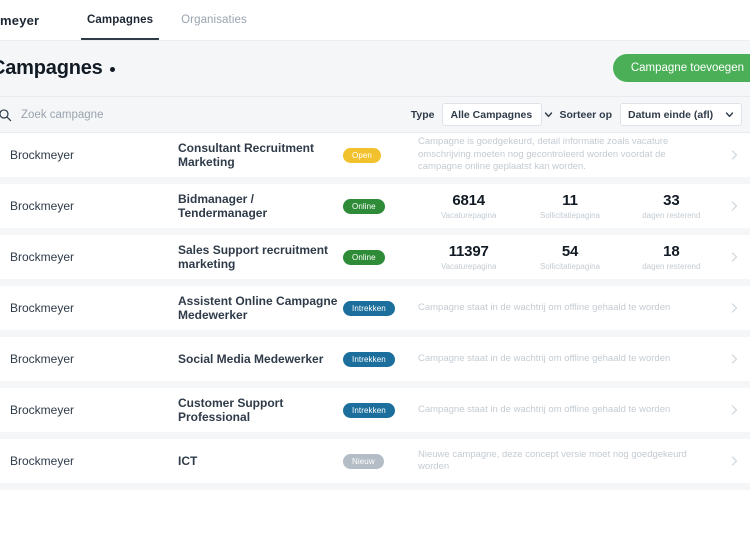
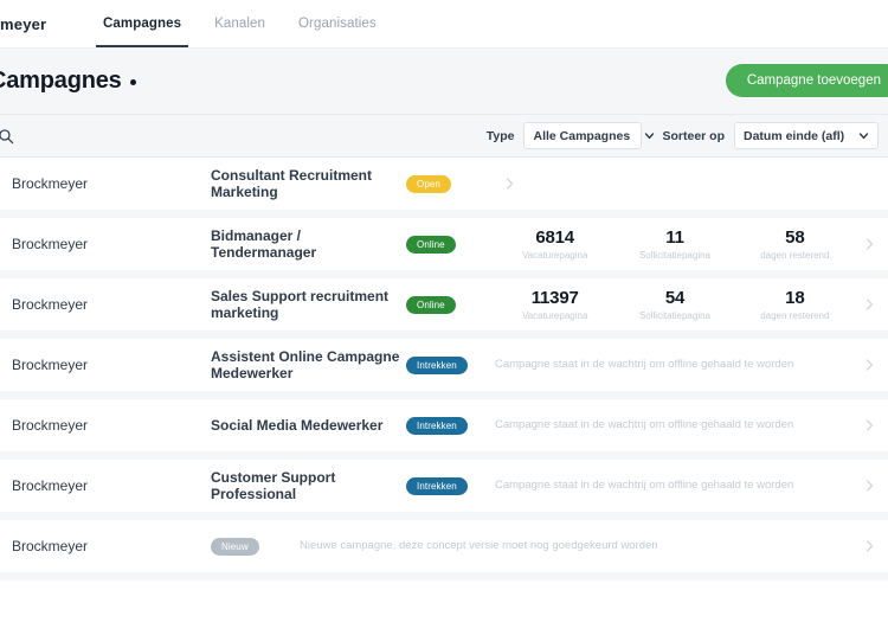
  meyer
  Campagnes
+ Kanalen
  Organisaties
  ampagnes
  Campagne toevoegen
- Zoek campagne
  Type
  Alle Campagnes
  Sorteer op
  Datum einde (afl)
  Brockmeyer
  Consultant Recruitment Marketing
  Open
- Campagne is goedgekeurd, detail informatie zoals vacature omschrijving moeten nog gecontroleerd worden voordat de campagne online geplaatst kan worden.
  Brockmeyer
  Bidmanager / Tendermanager
  Online
  6814
  Vacaturepagina
  11
  Sollicitatiepagina
- 33
+ 58
  dagen resterend
  Brockmeyer
  Sales Support recruitment marketing
  Online
  11397
  Vacaturepagina
  54
  Sollicitatiepagina
  18
  dagen resterend
  Brockmeyer
  Assistent Online Campagne Medewerker
  Intrekken
  Campagne staat in de wachtrij om offline gehaald te worden
  Brockmeyer
  Social Media Medewerker
  Intrekken
  Campagne staat in de wachtrij om offline gehaald te worden
  Brockmeyer
  Customer Support Professional
  Intrekken
  Campagne staat in de wachtrij om offline gehaald te worden
  Brockmeyer
- ICT
  Nieuw
  Nieuwe campagne, deze concept versie moet nog goedgekeurd worden
